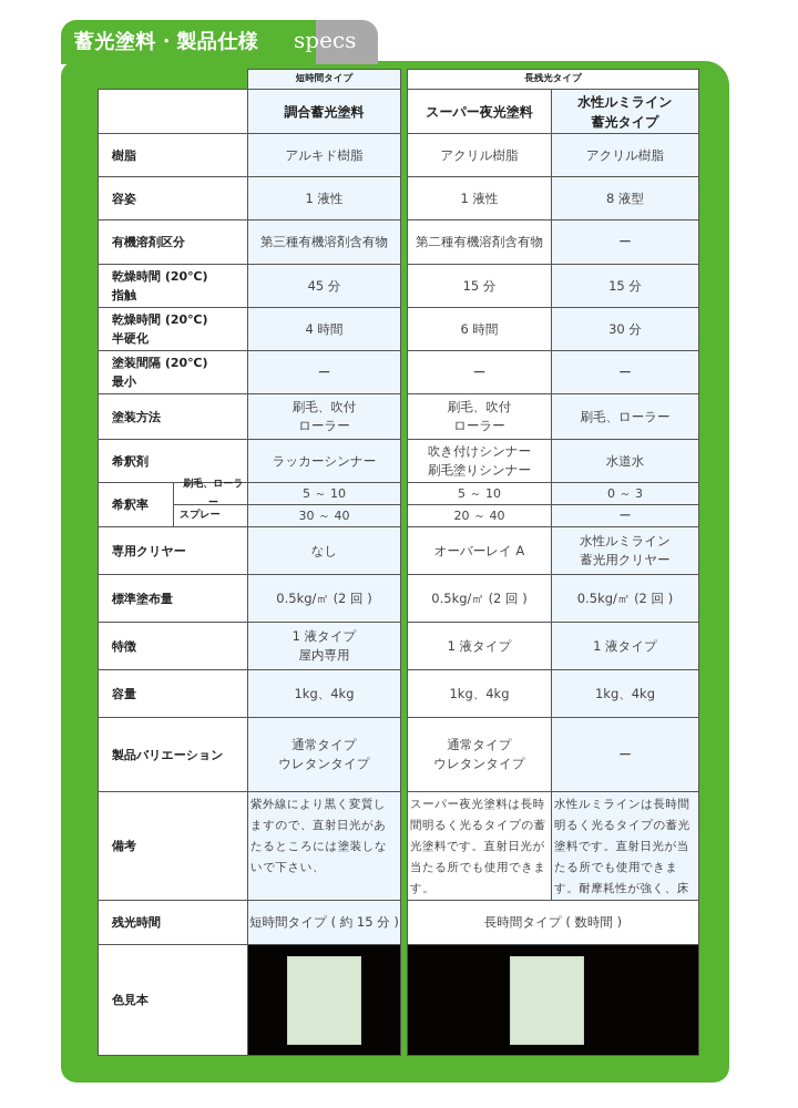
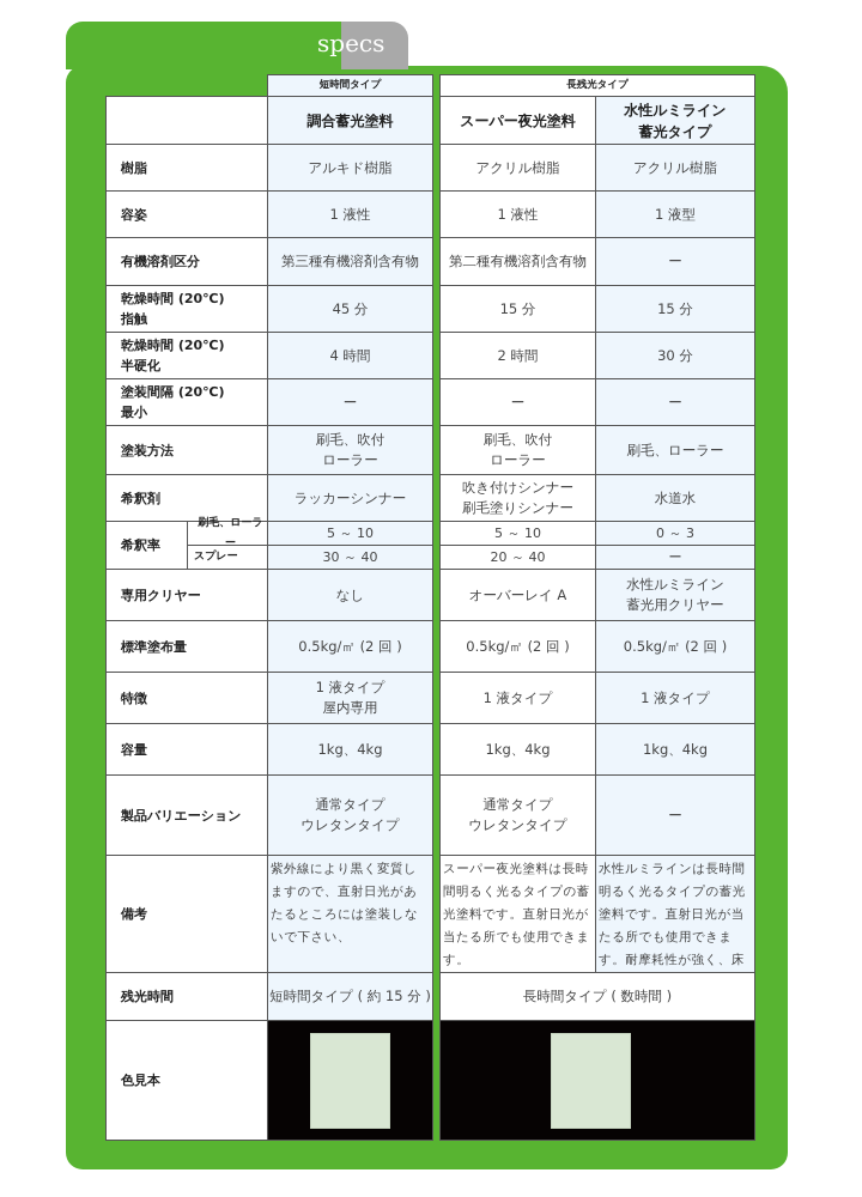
- 蓄光塗料・製品仕様
  specs
  短時間タイプ
  長残光タイプ
  調合蓄光塗料
  スーパー夜光塗料
  水性ルミライン
  蓄光タイプ
  樹脂
  アルキド樹脂
  アクリル樹脂
  アクリル樹脂
  容姿
  1 液性
  1 液性
- 8 液型
+ 1 液型
  有機溶剤区分
  第三種有機溶剤含有物
  第二種有機溶剤含有物
  ー
  乾燥時間 (20℃)
  指触
  45 分
  15 分
  15 分
  乾燥時間 (20℃)
  半硬化
  4 時間
- 6 時間
+ 2 時間
  30 分
  塗装間隔 (20℃)
  最小
  ー
  ー
  ー
  塗装方法
  刷毛、吹付
  ローラー
  刷毛、吹付
  ローラー
  刷毛、ローラー
  希釈剤
  ラッカーシンナー
  吹き付けシンナー
  刷毛塗りシンナー
  水道水
  専用クリヤー
  なし
  オーバーレイ A
  水性ルミライン
  蓄光用クリヤー
  標準塗布量
  0.5kg/㎡ (2 回 )
  0.5kg/㎡ (2 回 )
  0.5kg/㎡ (2 回 )
  特徴
  1 液タイプ
  屋内専用
  1 液タイプ
  1 液タイプ
  容量
  1kg、4kg
  1kg、4kg
  1kg、4kg
  製品バリエーション
  通常タイプ
  ウレタンタイプ
  通常タイプ
  ウレタンタイプ
  ー
  希釈率
  刷毛、ローラー
  スプレー
  5 ～ 10
  5 ～ 10
  0 ～ 3
  30 ～ 40
  20 ～ 40
  ー
  備考
  紫外線により黒く変質しますので、直射日光があたるところには塗装しないで下さい、
  スーパー夜光塗料は長時間明るく光るタイプの蓄光塗料です。直射日光が当たる所でも使用できます。
  水性ルミラインは長時間明るく光るタイプの蓄光塗料です。直射日光が当たる所でも使用できます。耐摩耗性が強く、床
  残光時間
  短時間タイプ ( 約 15 分 )
  長時間タイプ ( 数時間 )
  色見本
